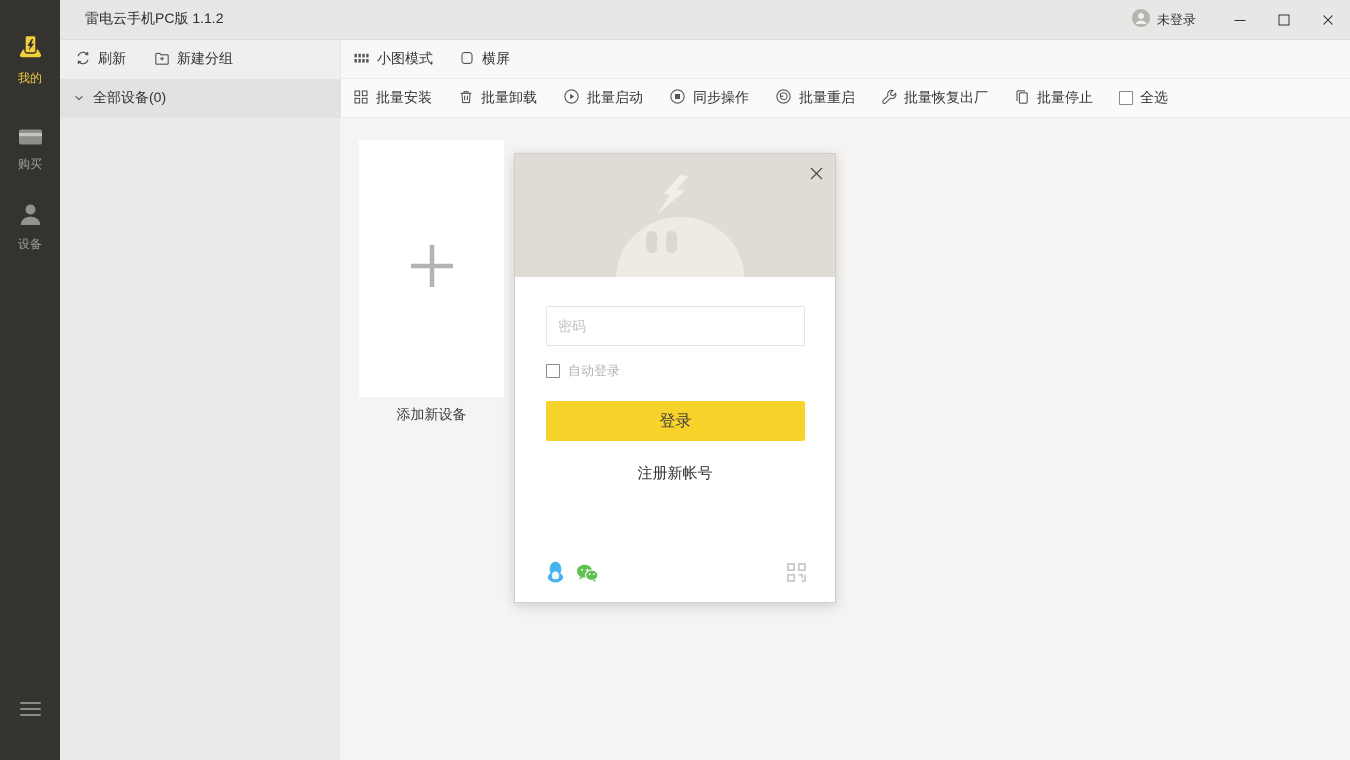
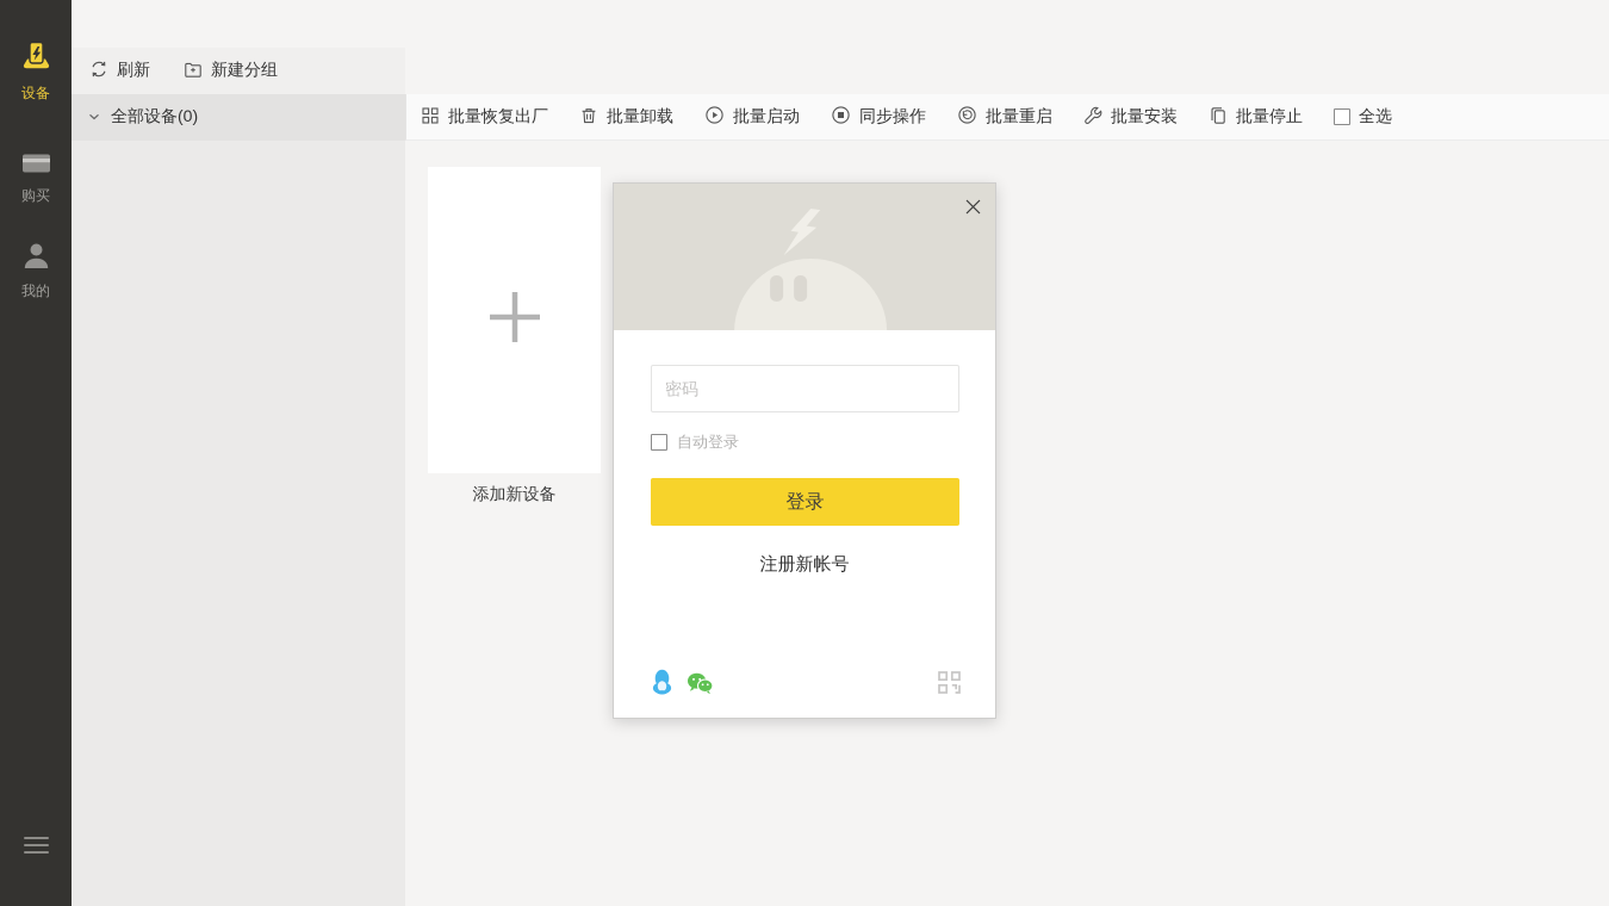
- 我的
+ 设备
  购买
- 设备
+ 我的
- 雷电云手机PC版 1.1.2
- 未登录
  刷新
  新建分组
- 小图模式
- 横屏
  全部设备(0)
- 批量安装
+ 批量恢复出厂
  批量卸载
  批量启动
  同步操作
  批量重启
- 批量恢复出厂
+ 批量安装
  批量停止
  全选
  添加新设备
  密码
  自动登录
  登录
  注册新帐号
